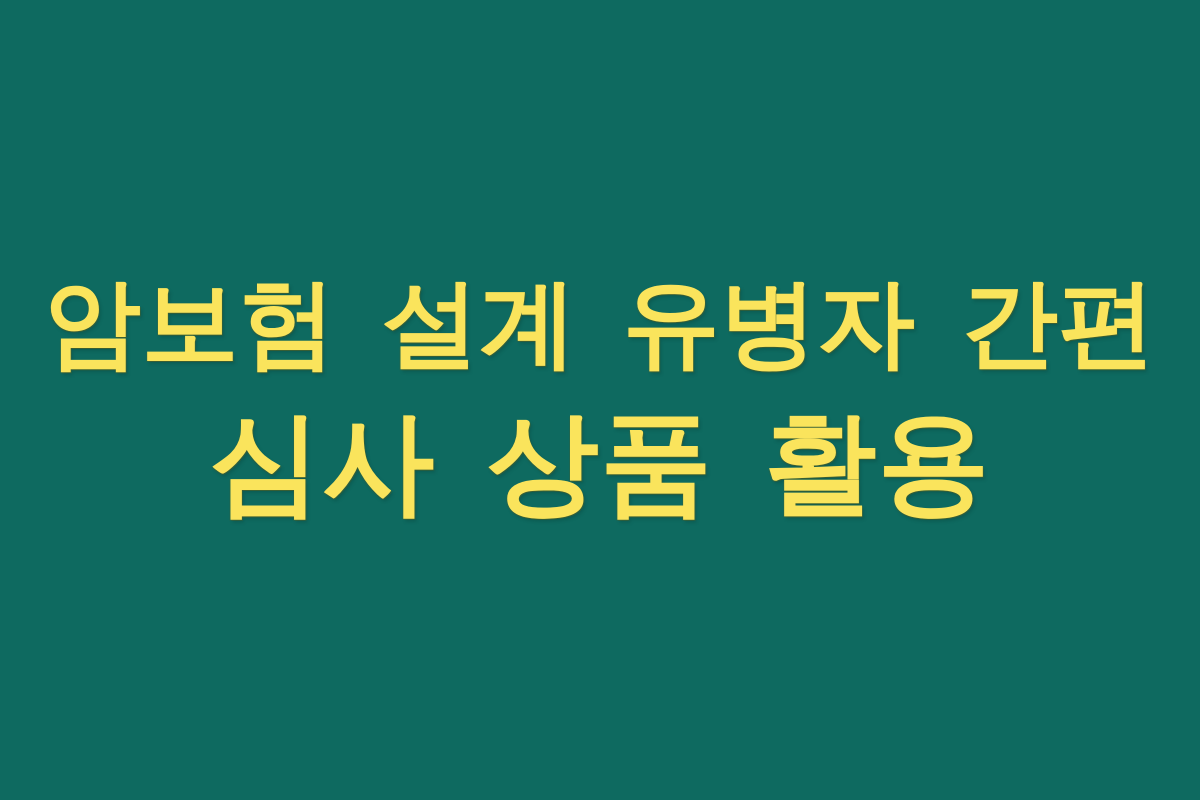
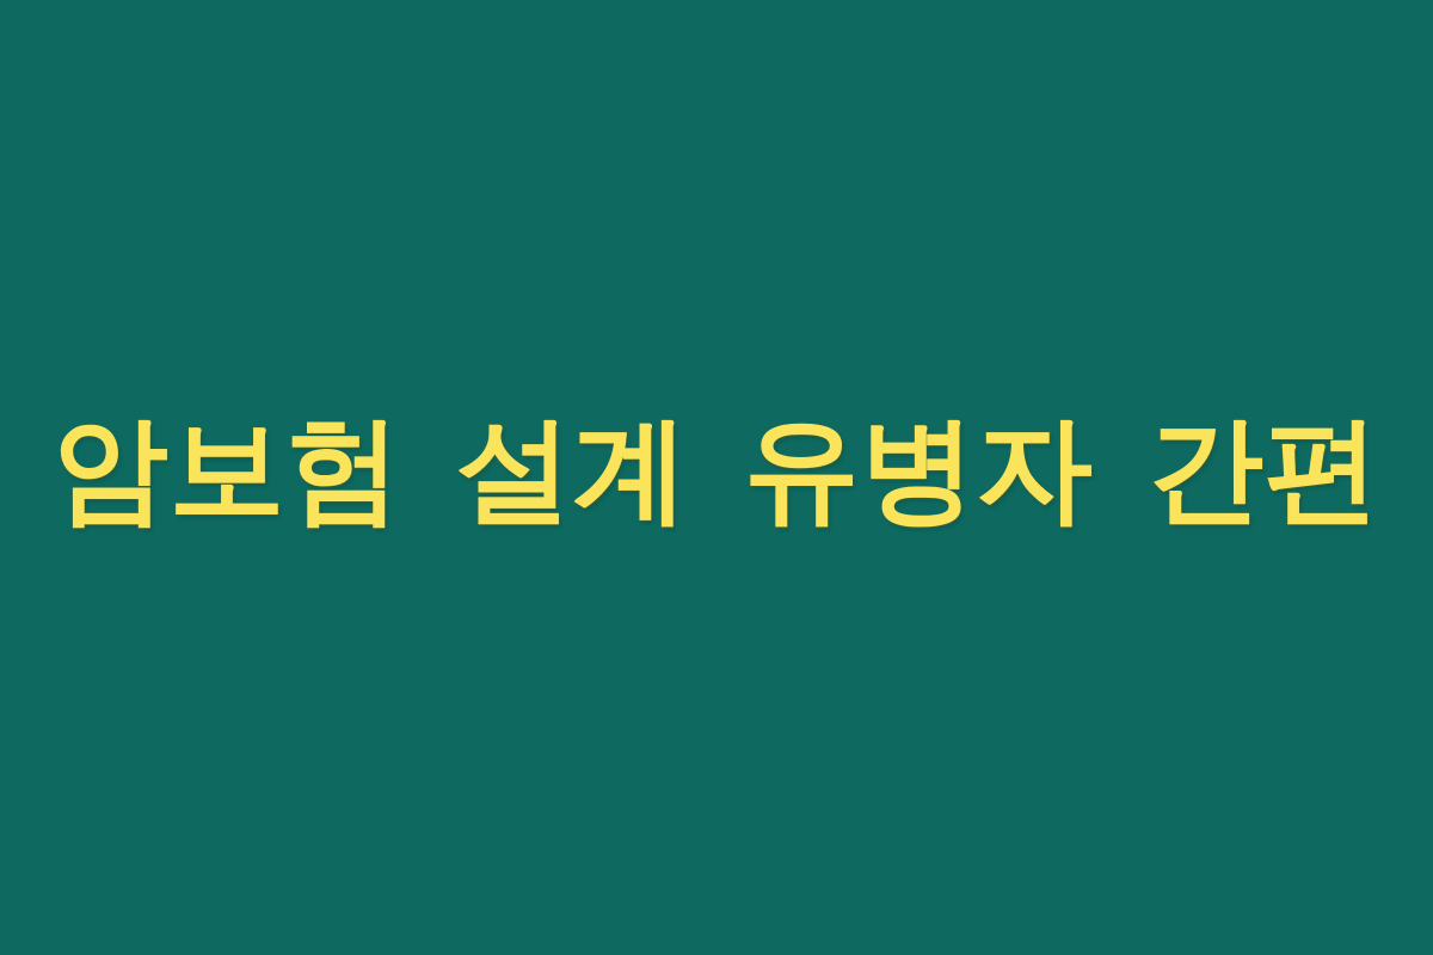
  암보험 설계 유병자 간편
- 심사 상품 활용
